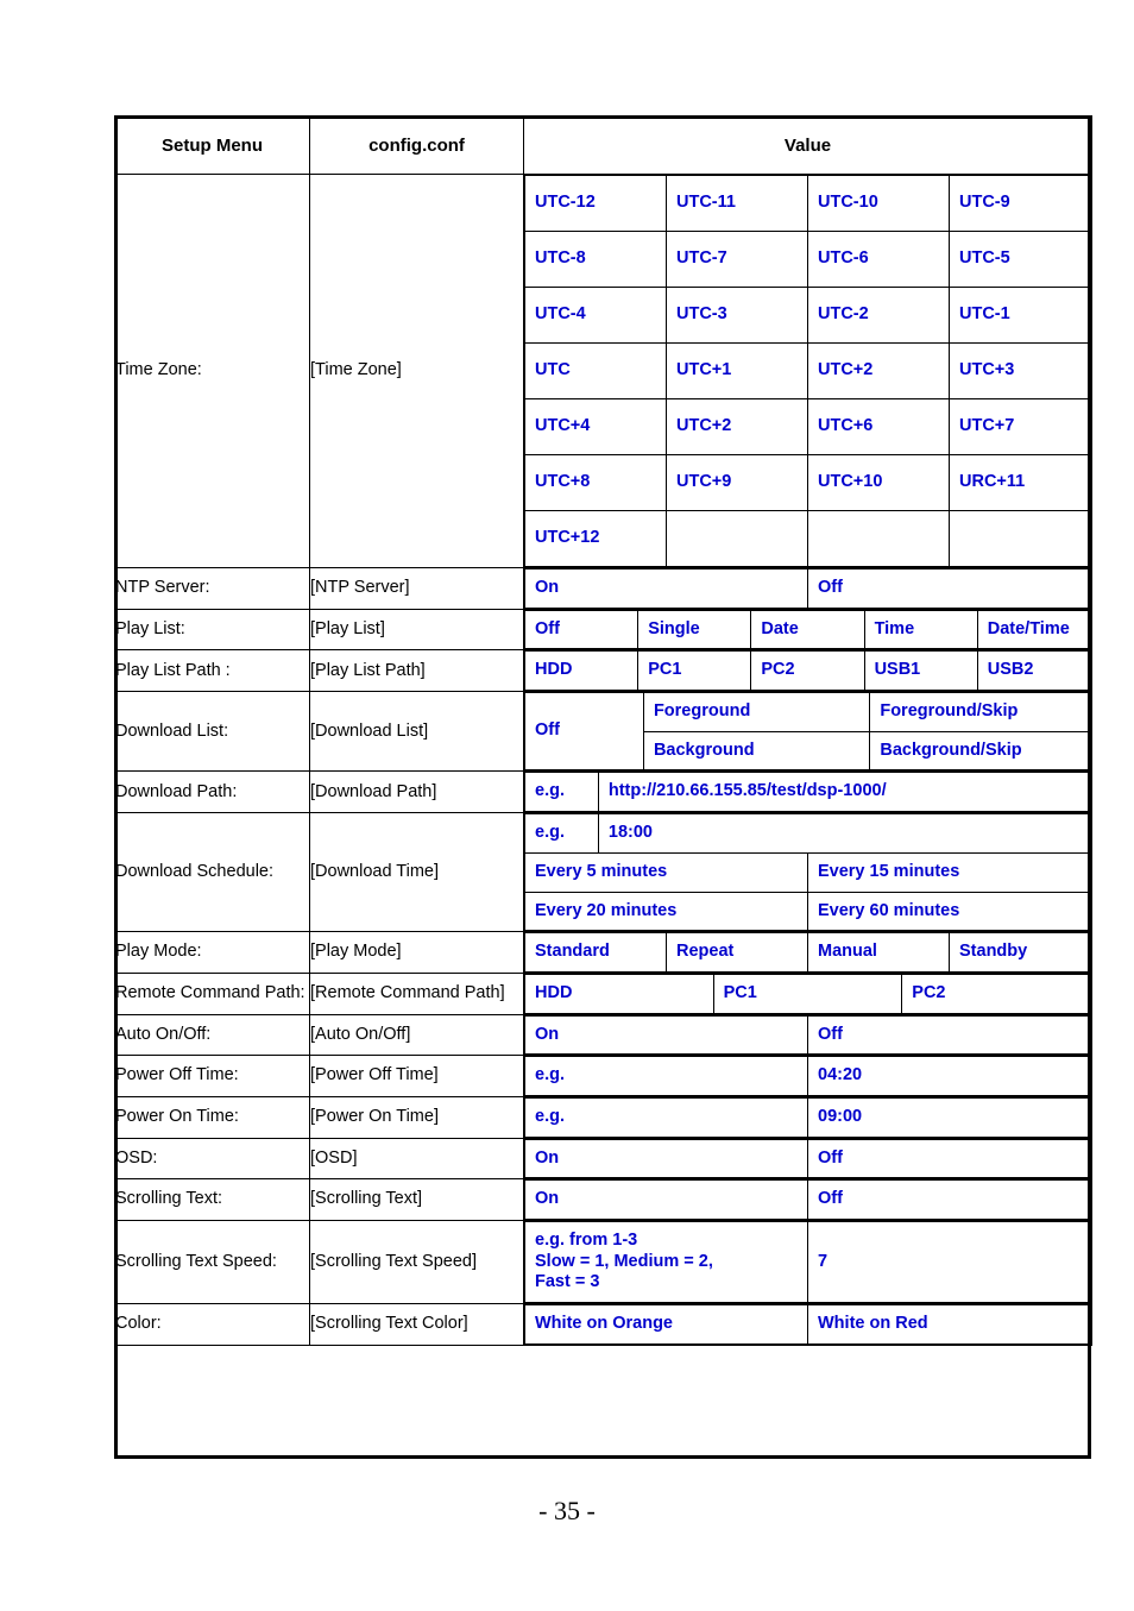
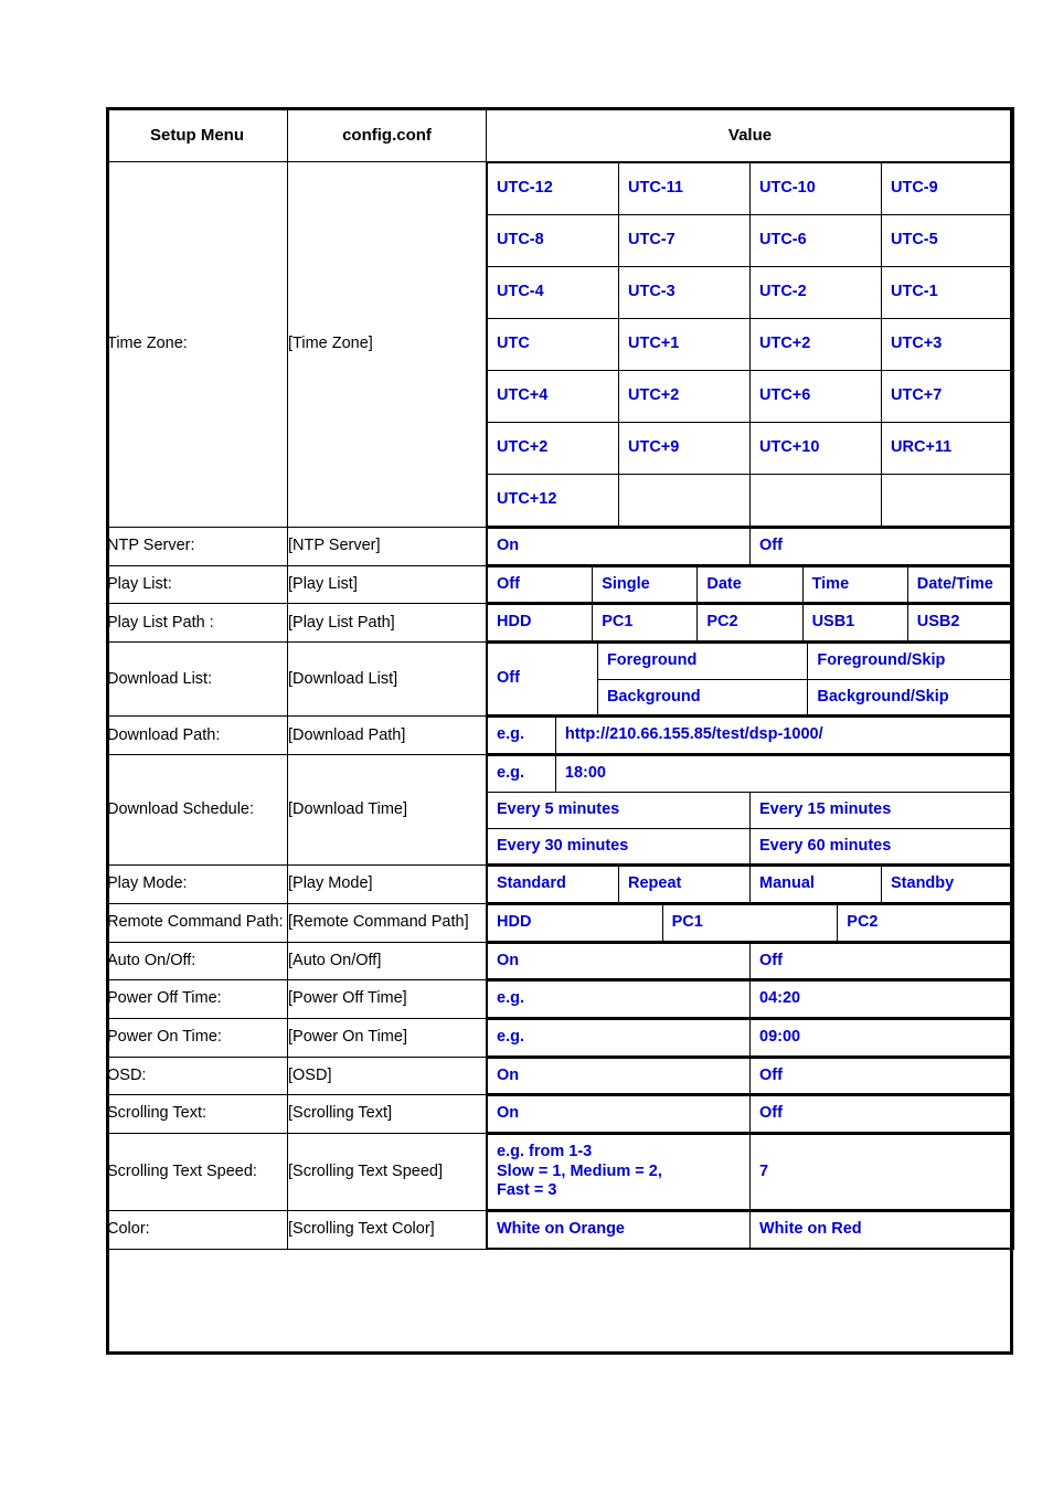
  Setup Menu	config.conf	Value
  Time Zone:	[Time Zone]
  UTC-12	UTC-11	UTC-10	UTC-9
  UTC-8	UTC-7	UTC-6	UTC-5
  UTC-4	UTC-3	UTC-2	UTC-1
  UTC	UTC+1	UTC+2	UTC+3
  UTC+4	UTC+2	UTC+6	UTC+7
- UTC+8	UTC+9	UTC+10	URC+11
+ UTC+2	UTC+9	UTC+10	URC+11
  UTC+12
  NTP Server:	[NTP Server]
  On	Off
  Play List:	[Play List]
  Off	Single	Date	Time	Date/Time
  Play List Path :	[Play List Path]
  HDD	PC1	PC2	USB1	USB2
  Download List:	[Download List]
  Off	Foreground	Foreground/Skip
  Background	Background/Skip
  Download Path:	[Download Path]
  e.g.	http://210.66.155.85/test/dsp-1000/
  Download Schedule:	[Download Time]
  e.g.	18:00
  Every 5 minutes	Every 15 minutes
- Every 20 minutes	Every 60 minutes
+ Every 30 minutes	Every 60 minutes
  Play Mode:	[Play Mode]
  Standard	Repeat	Manual	Standby
  Remote Command Path:	[Remote Command Path]
  HDD	PC1	PC2
  Auto On/Off:	[Auto On/Off]
  On	Off
  Power Off Time:	[Power Off Time]
  e.g.	04:20
  Power On Time:	[Power On Time]
  e.g.	09:00
  OSD:	[OSD]
  On	Off
  Scrolling Text:	[Scrolling Text]
  On	Off
  Scrolling Text Speed:	[Scrolling Text Speed]
  e.g. from 1-3 Slow = 1, Medium = 2, Fast = 3	7
  Color:	[Scrolling Text Color]
  White on Orange	White on Red
- - 35 -
